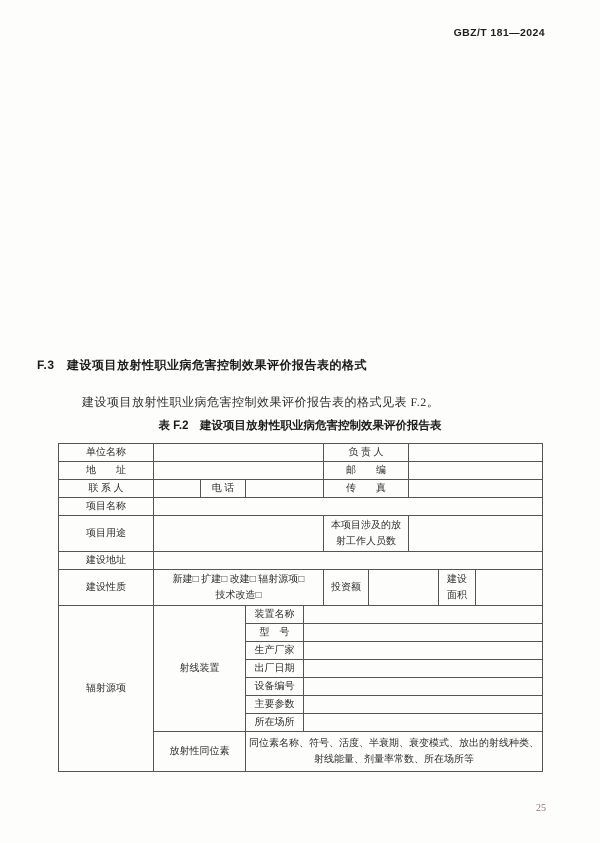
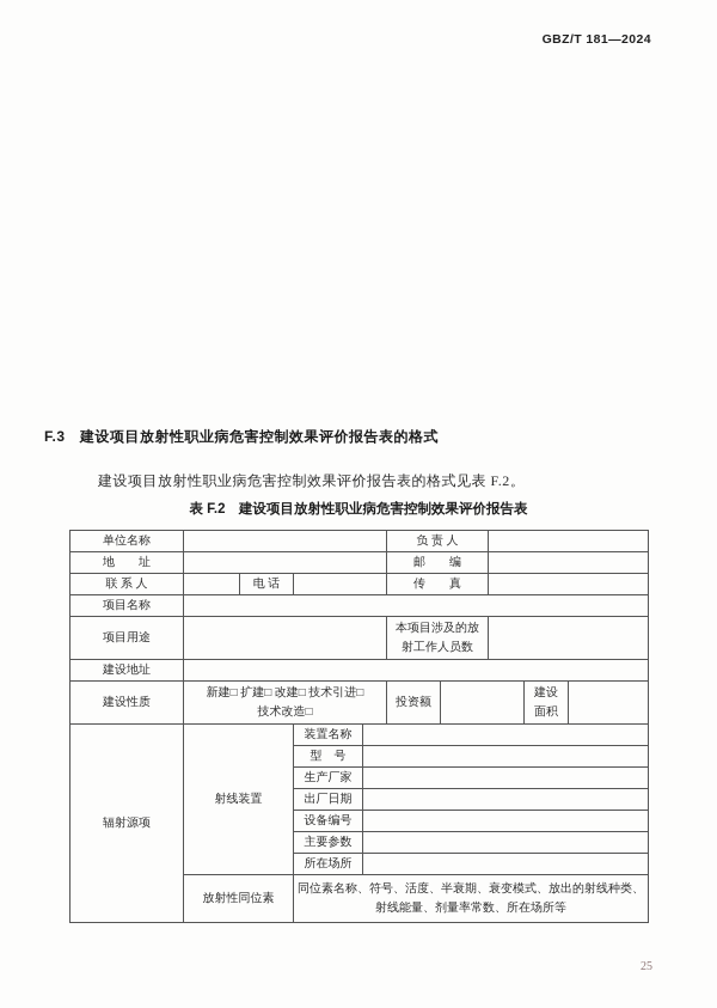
  GBZ/T 181—2024
  F.3 建设项目放射性职业病危害控制效果评价报告表的格式
  建设项目放射性职业病危害控制效果评价报告表的格式见表 F.2。
  表 F.2 建设项目放射性职业病危害控制效果评价报告表
  单位名称		负 责 人
  地 址		邮 编
  联 系 人		电 话		传 真
  项目名称
  项目用途		本项目涉及的放 射工作人员数
  建设地址
- 建设性质	新建□ 扩建□ 改建□ 辐射源项□ 技术改造□	投资额		建设 面积
+ 建设性质	新建□ 扩建□ 改建□ 技术引进□ 技术改造□	投资额		建设 面积
  辐射源项	射线装置	装置名称
  型 号
  生产厂家
  出厂日期
  设备编号
  主要参数
  所在场所
  放射性同位素	同位素名称、符号、活度、半衰期、衰变模式、放出的射线种类、 射线能量、剂量率常数、所在场所等
  25
